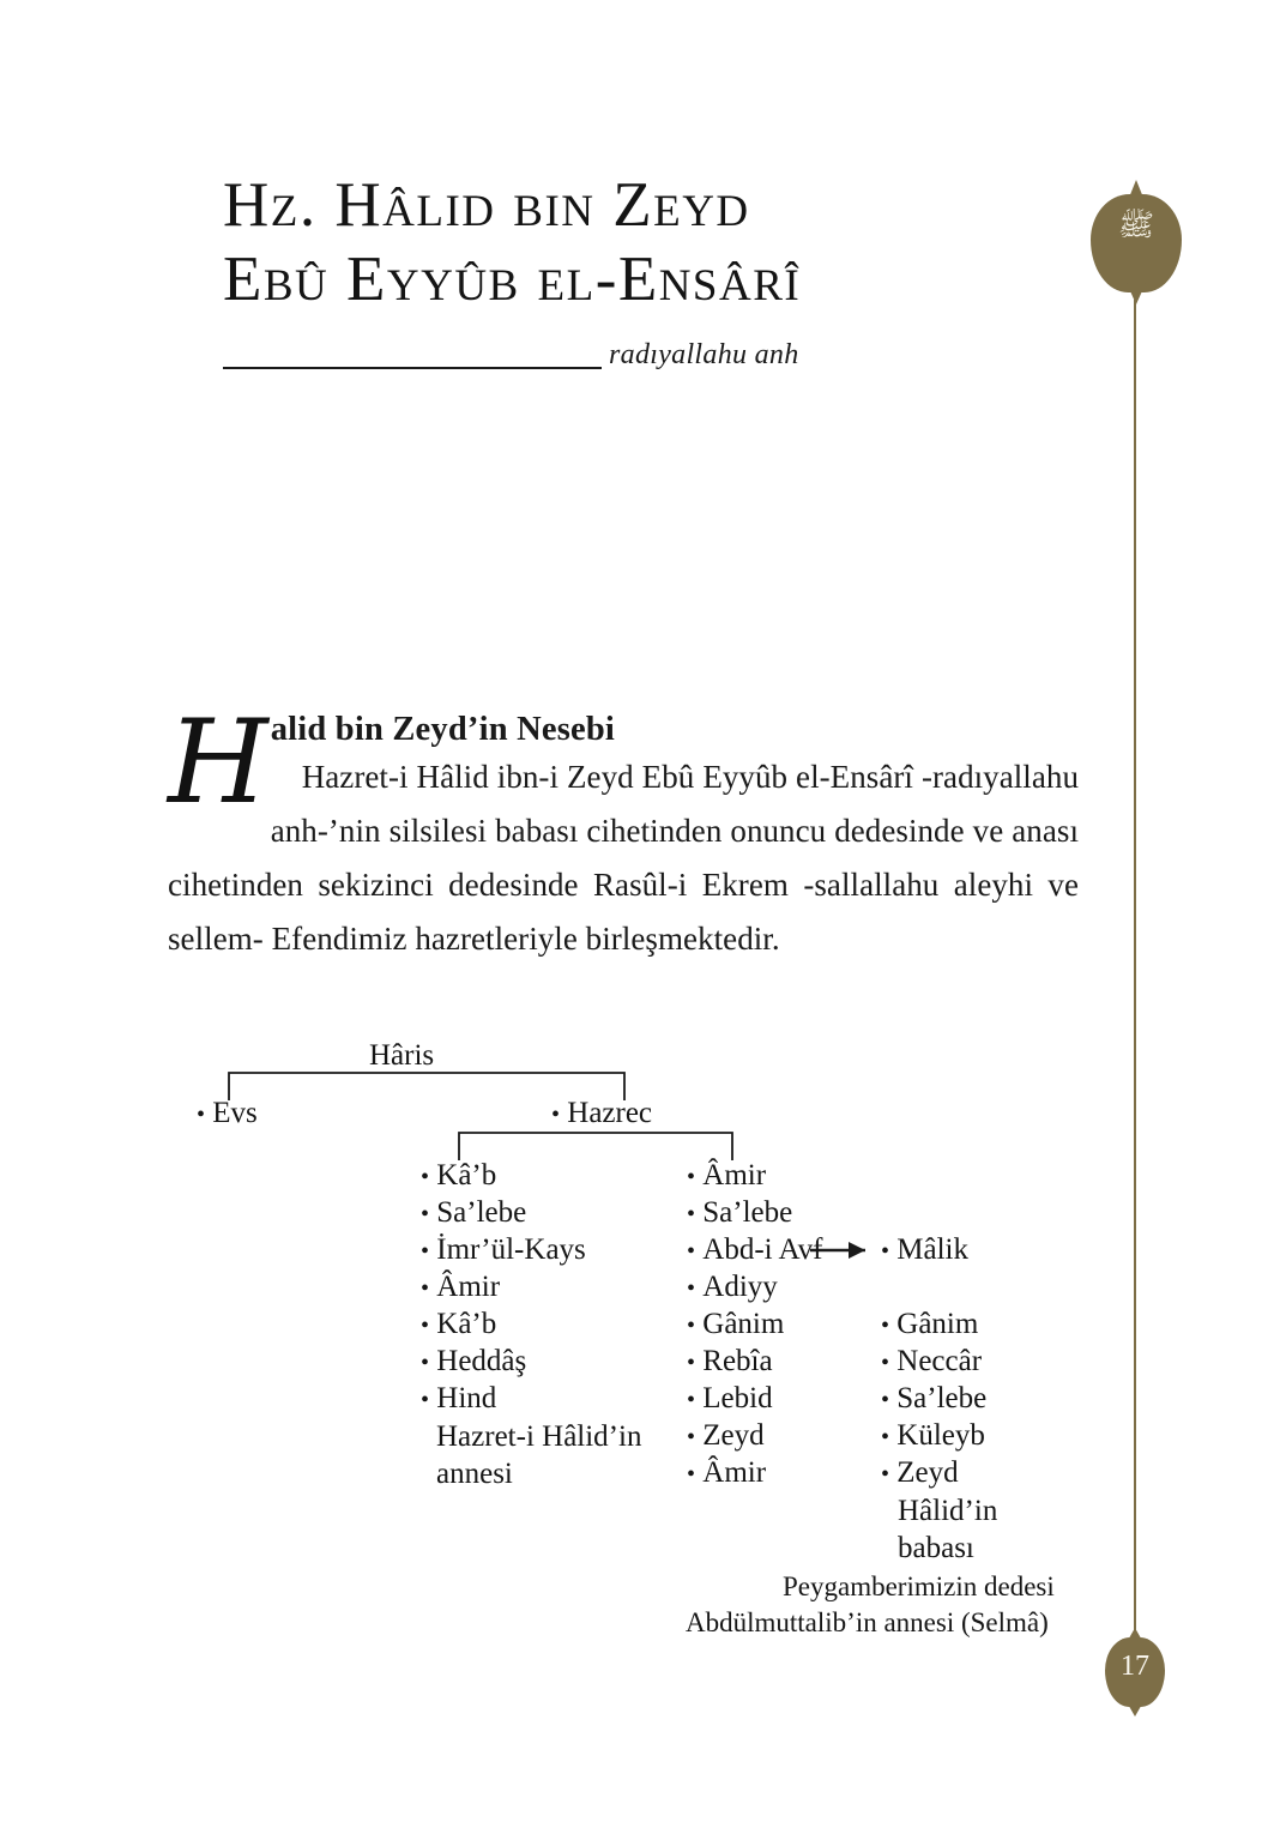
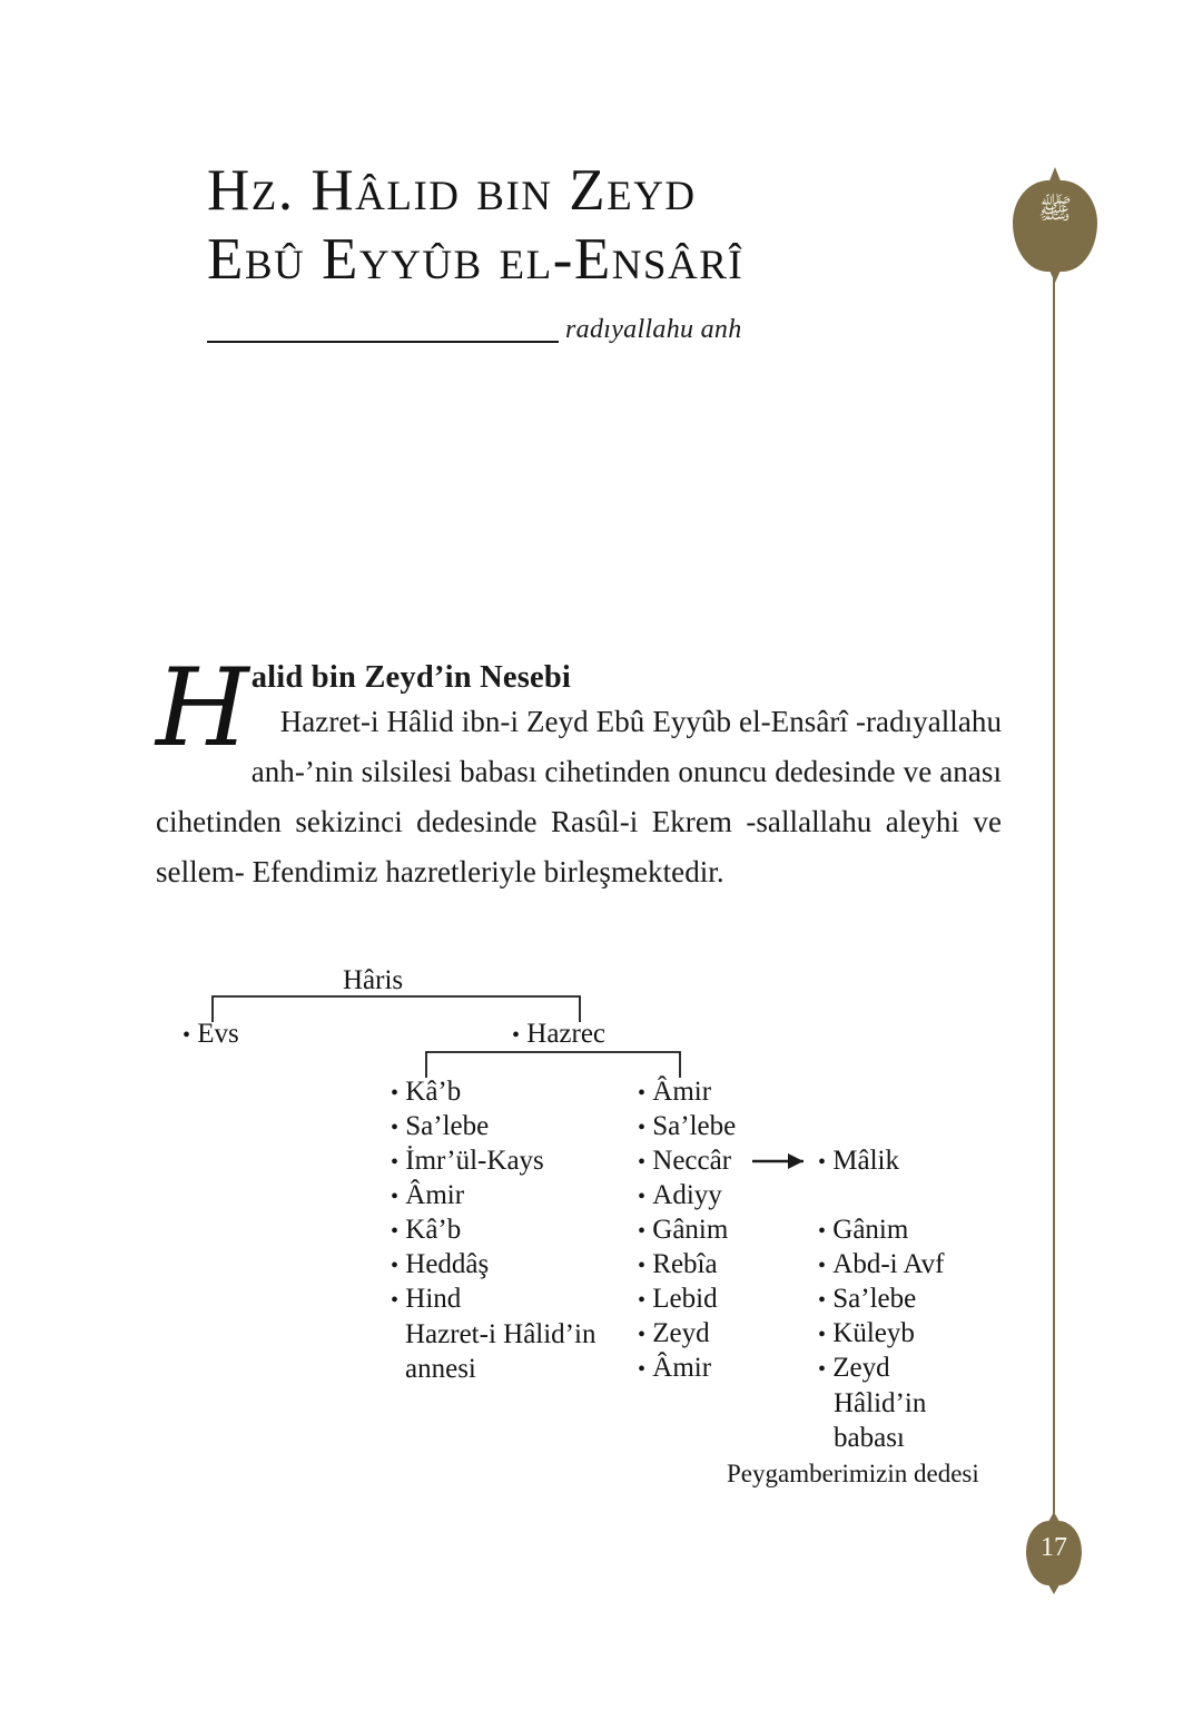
  Hz. Hâlid bin Zeyd
  Ebû Eyyûb el-Ensârî
  radıyallahu anh
  ﷺ
  17
  H
  alid bin Zeyd’in Nesebi
  Hazret-i Hâlid ibn-i Zeyd Ebû Eyyûb el-Ensârî -radıyallahu anh-’nin silsilesi babası cihetinden onuncu dedesinde ve anası cihetinden sekizinci dedesinde Rasûl-i Ekrem -sallallahu aleyhi ve sellem- Efendimiz hazretleriyle birleşmektedir.
  Hâris
  • Evs
  • Hazrec
  • Kâ’b
  • Sa’lebe
  • İmr’ül-Kays
  • Âmir
  • Kâ’b
  • Heddâş
  • Hind
  Hazret-i Hâlid’in
  annesi
  • Âmir
  • Sa’lebe
- • Abd-i Avf
+ • Neccâr
  • Adiyy
  • Gânim
  • Rebîa
  • Lebid
  • Zeyd
  • Âmir
  • Mâlik
  • Gânim
- • Neccâr
+ • Abd-i Avf
  • Sa’lebe
  • Küleyb
  • Zeyd
  Hâlid’in
  babası
  Peygamberimizin dedesi
- Abdülmuttalib’in annesi (Selmâ)
